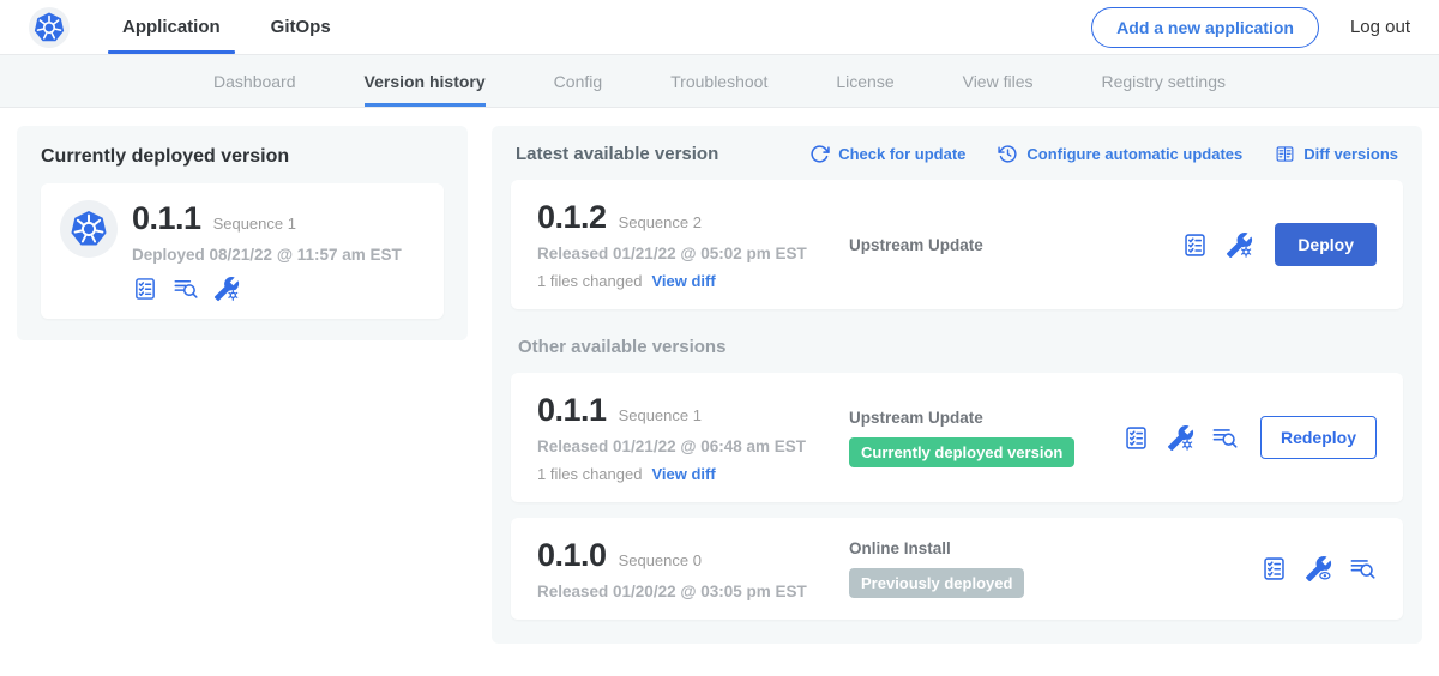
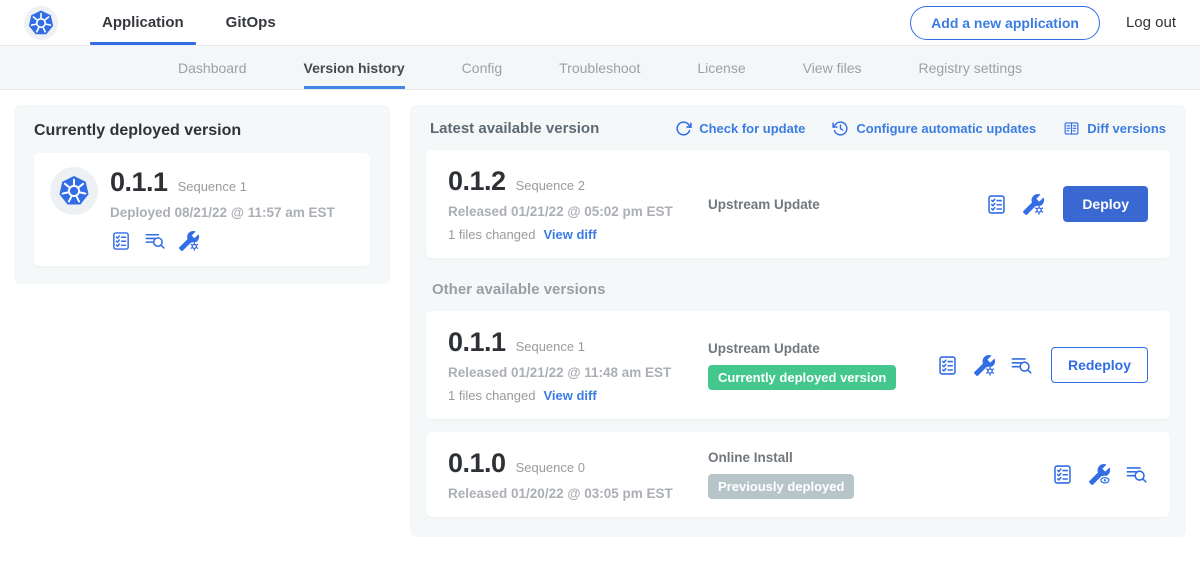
  Application
  GitOps
  Add a new application
  Log out
  Dashboard
  Version history
  Config
  Troubleshoot
  License
  View files
  Registry settings
  Currently deployed version
  0.1.1
  Sequence 1
  Deployed 08/21/22 @ 11:57 am EST
  Latest available version
  Check for update
  Configure automatic updates
  Diff versions
  0.1.2
  Sequence 2
  Released 01/21/22 @ 05:02 pm EST
  1 files changed
  View diff
  Upstream Update
  Deploy
  Other available versions
  0.1.1
  Sequence 1
- Released 01/21/22 @ 06:48 am EST
+ Released 01/21/22 @ 11:48 am EST
  1 files changed
  View diff
  Upstream Update
  Currently deployed version
  Redeploy
  0.1.0
  Sequence 0
  Released 01/20/22 @ 03:05 pm EST
  Online Install
  Previously deployed
